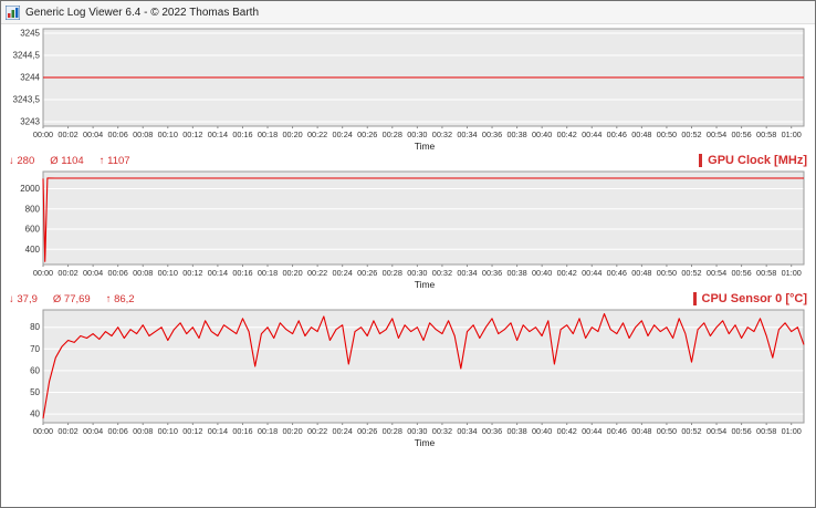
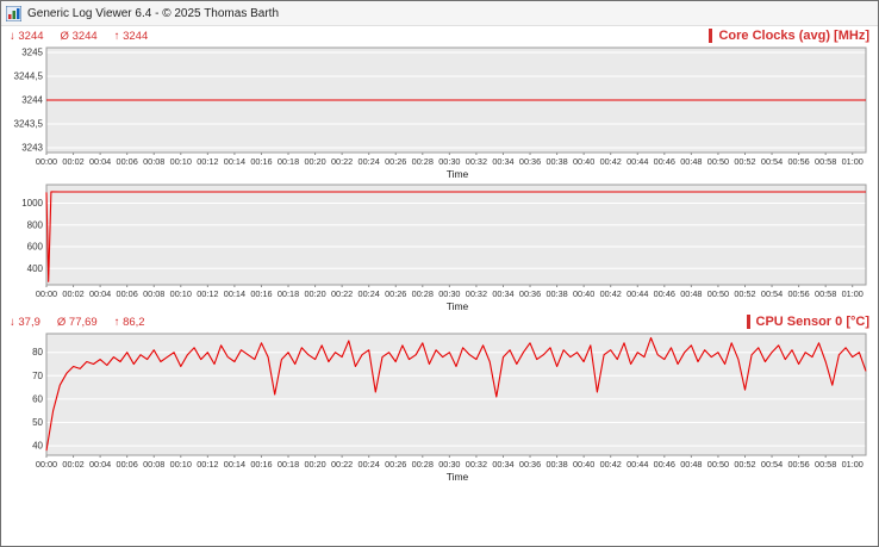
- Generic Log Viewer 6.4 - © 2022 Thomas Barth
+ Generic Log Viewer 6.4 - © 2025 Thomas Barth
+ ↓ 3244
+ Ø 3244
+ ↑ 3244
+ Core Clocks (avg) [MHz]
  3243
  3243,5
  3244
  3244,5
  3245
  00:00
  00:02
  00:04
  00:06
  00:08
  00:10
  00:12
  00:14
  00:16
  00:18
  00:20
  00:22
  00:24
  00:26
  00:28
  00:30
  00:32
  00:34
  00:36
  00:38
  00:40
  00:42
  00:44
  00:46
  00:48
  00:50
  00:52
  00:54
  00:56
  00:58
  01:00
  Time
- ↓ 280
- Ø 1104
- ↑ 1107
- GPU Clock [MHz]
  400
  600
  800
- 2000
+ 1000
  00:00
  00:02
  00:04
  00:06
  00:08
  00:10
  00:12
  00:14
  00:16
  00:18
  00:20
  00:22
  00:24
  00:26
  00:28
  00:30
  00:32
  00:34
  00:36
  00:38
  00:40
  00:42
  00:44
  00:46
  00:48
  00:50
  00:52
  00:54
  00:56
  00:58
  01:00
  Time
  ↓ 37,9
  Ø 77,69
  ↑ 86,2
  CPU Sensor 0 [°C]
  40
  50
  60
  70
  80
  00:00
  00:02
  00:04
  00:06
  00:08
  00:10
  00:12
  00:14
  00:16
  00:18
  00:20
  00:22
  00:24
  00:26
  00:28
  00:30
  00:32
  00:34
  00:36
  00:38
  00:40
  00:42
  00:44
  00:46
  00:48
  00:50
  00:52
  00:54
  00:56
  00:58
  01:00
  Time
